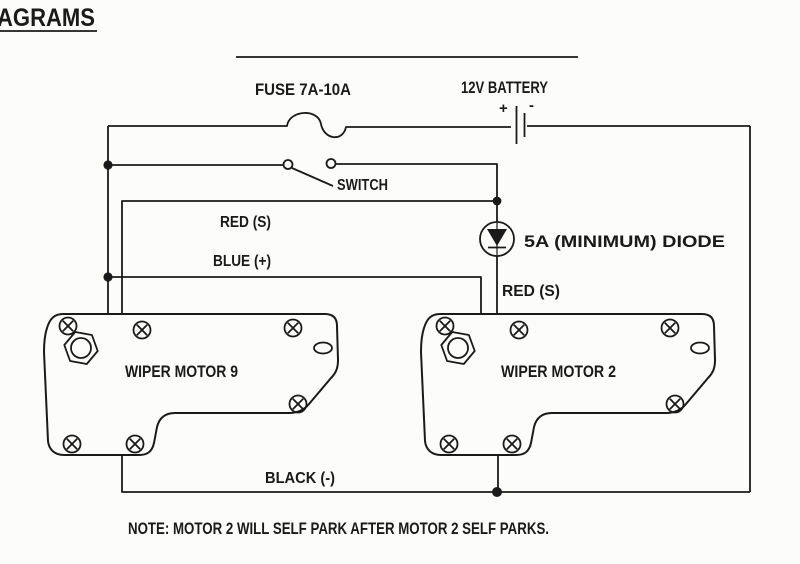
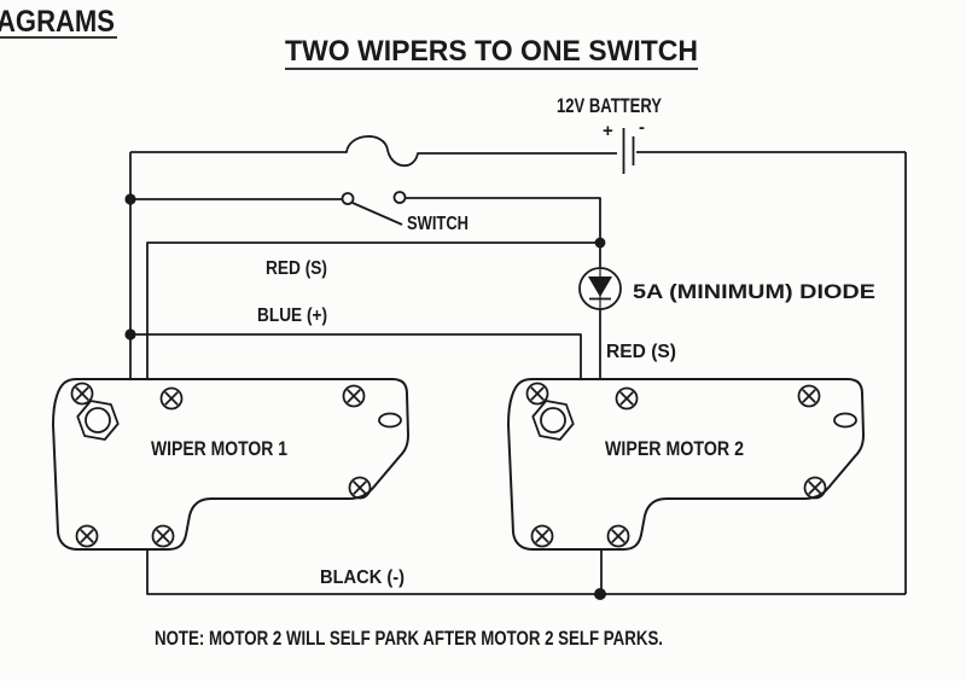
  AGRAMS
+ TWO WIPERS TO ONE SWITCH
  12V BATTERY
  +
  -
- FUSE 7A-10A
  SWITCH
  RED (S)
  BLUE (+)
  5A (MINIMUM) DIODE
  RED (S)
  BLACK (-)
- WIPER MOTOR 9
+ WIPER MOTOR 1
  WIPER MOTOR 2
  NOTE: MOTOR 2 WILL SELF PARK AFTER MOTOR 2 SELF PARKS.
